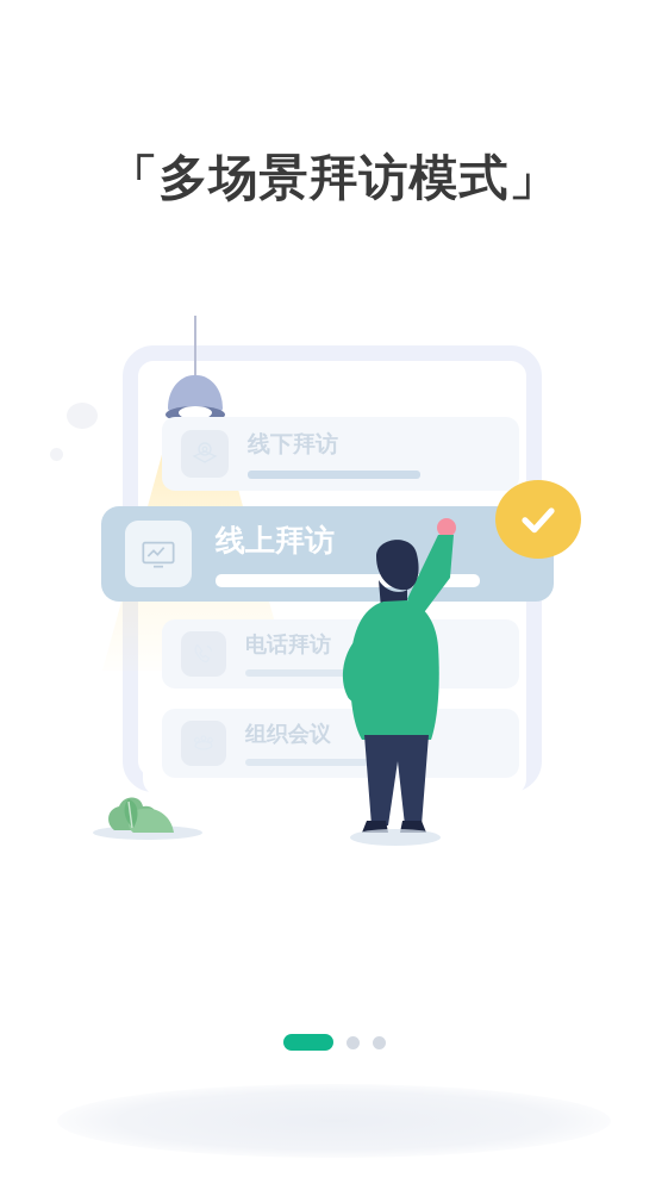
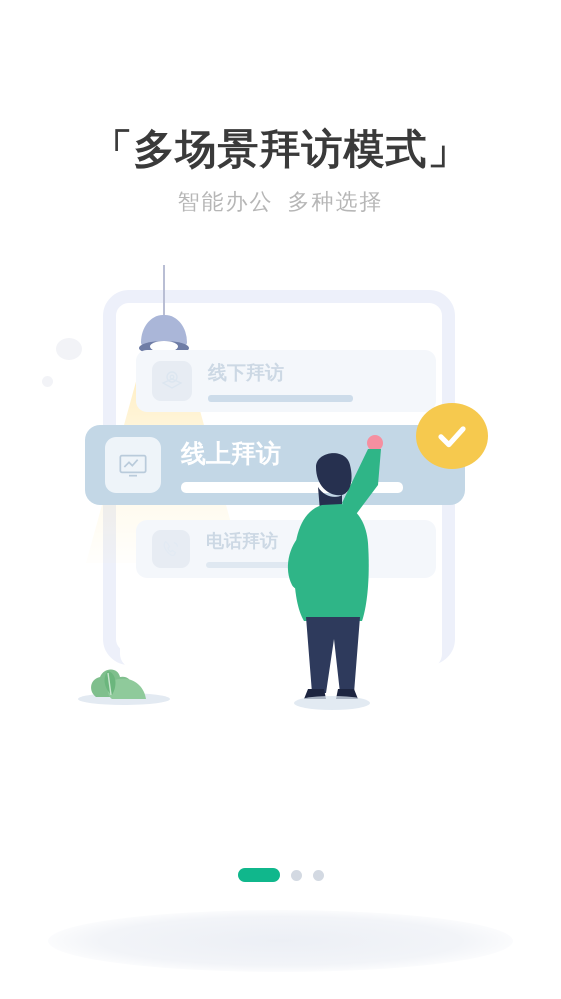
  「多场景拜访模式」
+ 智能办公 多种选择
  线下拜访
  线上拜访
  电话拜访
- 组织会议
